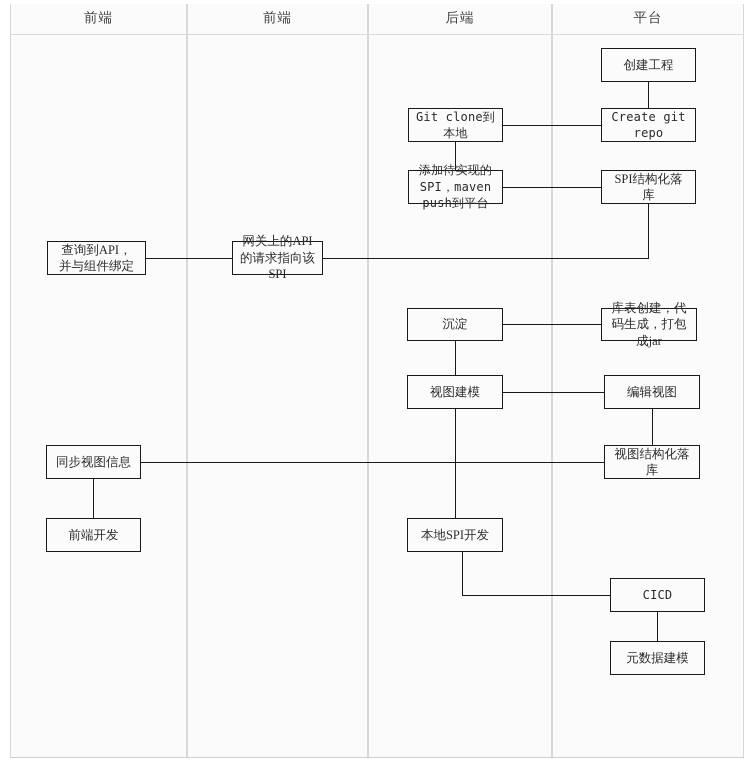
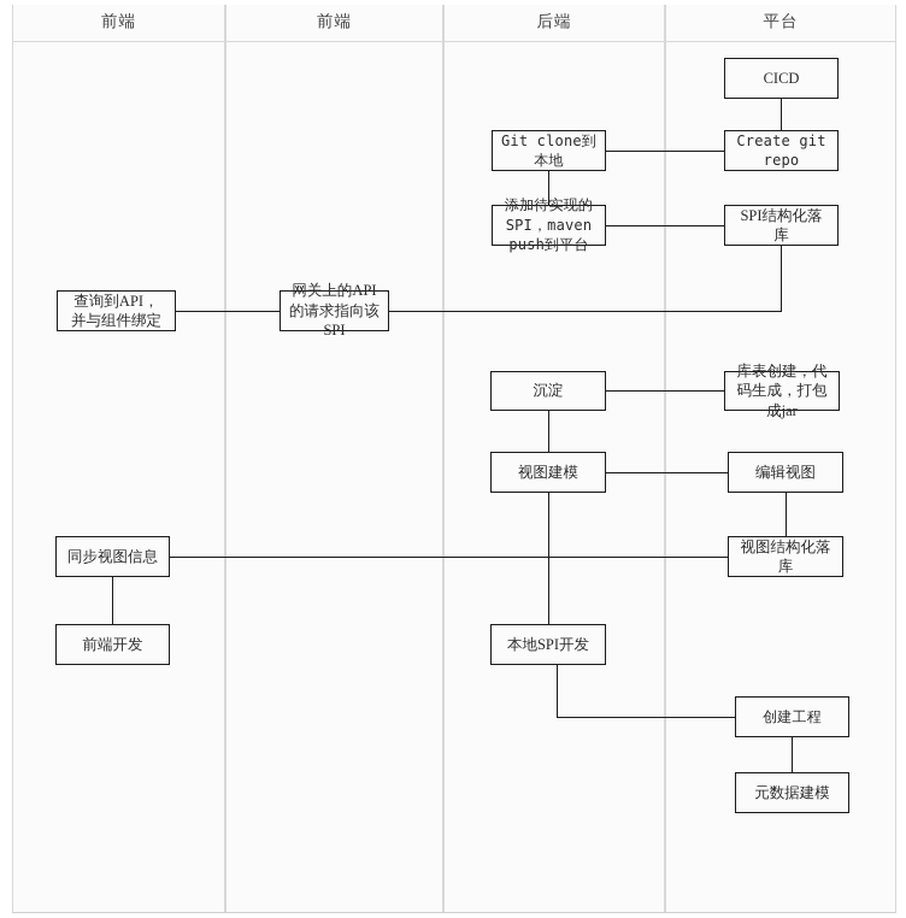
  前端
  前端
  后端
  平台
- 创建工程
+ CICD
  Create git
  repo
  Git clone到
  本地
  SPI结构化落
  库
  添加待实现的
  SPI，maven
  push到平台
  查询到API，
  并与组件绑定
  网关上的API
  的请求指向该
  SPI
  沉淀
  库表创建，代
  码生成，打包
  成jar
  视图建模
  编辑视图
  同步视图信息
  视图结构化落
  库
  前端开发
  本地SPI开发
- CICD
+ 创建工程
  元数据建模
